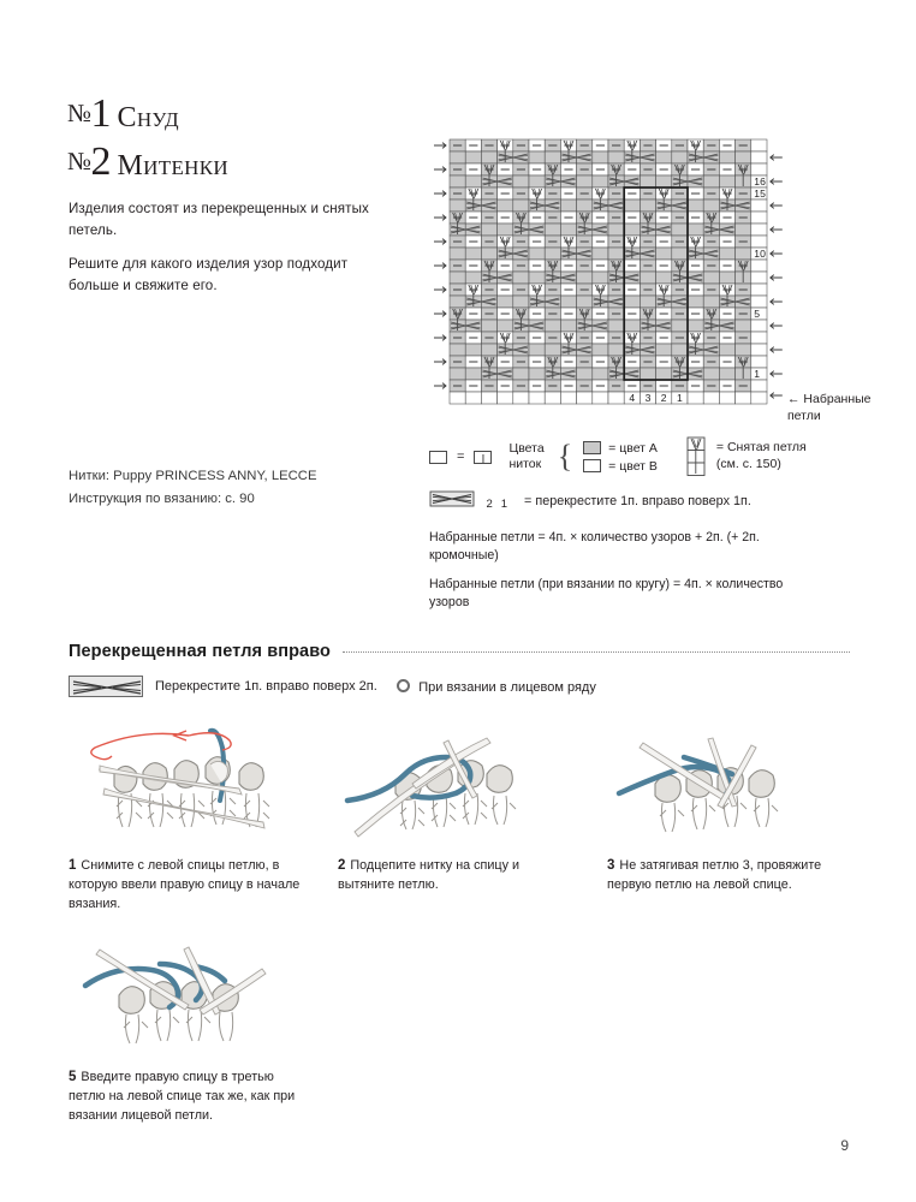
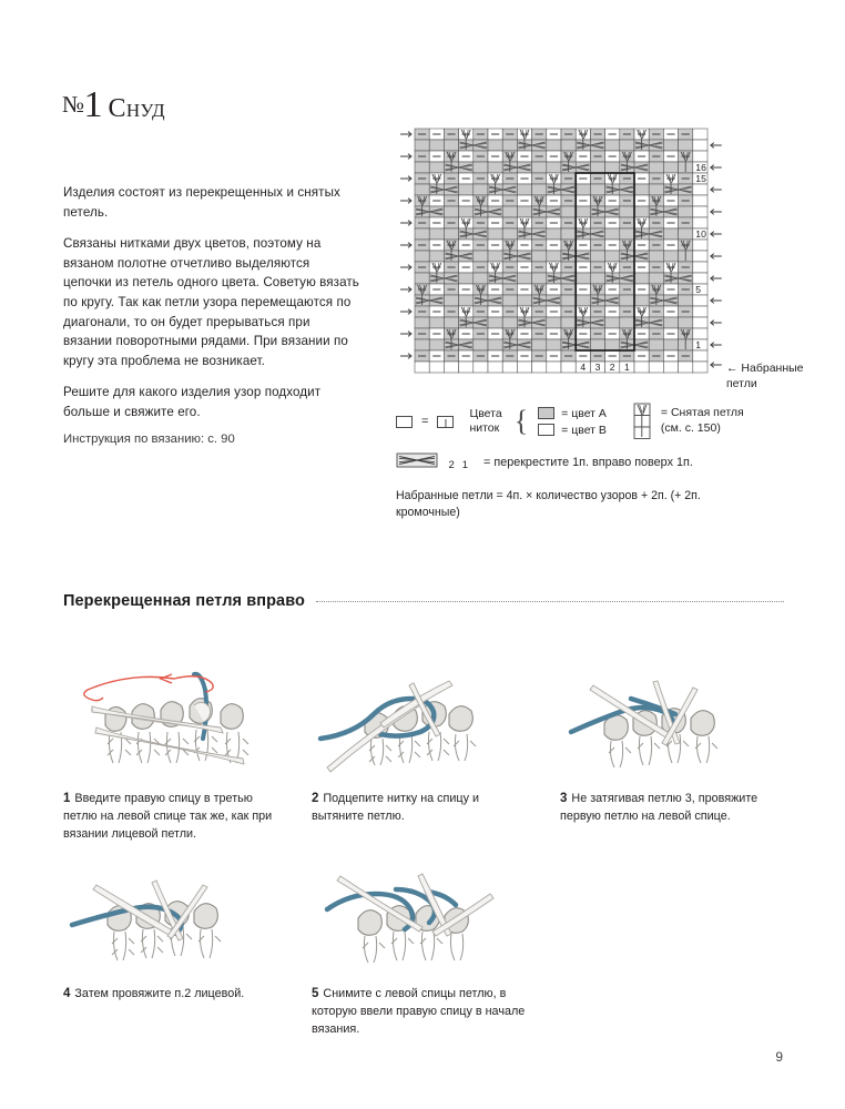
  №1 Снуд
- №2 Митенки
  Изделия состоят из перекрещенных и снятых петель.
+ Связаны нитками двух цветов, поэтому на вязаном полотне отчетливо выделяются цепочки из петель одного цвета. Советую вязать по кругу. Так как петли узора перемещаются по диагонали, то он будет прерываться при вязании поворотными рядами. При вязании по кругу эта проблема не возникает.
  Решите для какого изделия узор подходит больше и свяжите его.
- Нитки: Puppy PRINCESS ANNY, LECCE
  Инструкция по вязанию: с. 90
  1
  5
  10
  15
  16
  4
  3
  2
  1
  ← Набранные петли
  =
  Цвета
  ниток
  {
  = цвет А
  = цвет В
  = Снятая петля
  (см. с. 150)
  21
  = перекрестите 1п. вправо поверх 1п.
  Набранные петли = 4п. × количество узоров + 2п. (+ 2п. кромочные)
- Набранные петли (при вязании по кругу) = 4п. × количество узоров
  Перекрещенная петля вправо
- Перекрестите 1п. вправо поверх 2п.
- При вязании в лицевом ряду
- 1 Снимите с левой спицы петлю, в которую ввели правую спицу в начале вязания.
+ 1 Введите правую спицу в третью петлю на левой спице так же, как при вязании лицевой петли.
  2 Подцепите нитку на спицу и вытяните петлю.
  3 Не затягивая петлю 3, провяжите первую петлю на левой спице.
+ 4 Затем провяжите п.2 лицевой.
- 5 Введите правую спицу в третью петлю на левой спице так же, как при вязании лицевой петли.
+ 5 Снимите с левой спицы петлю, в которую ввели правую спицу в начале вязания.
  9
